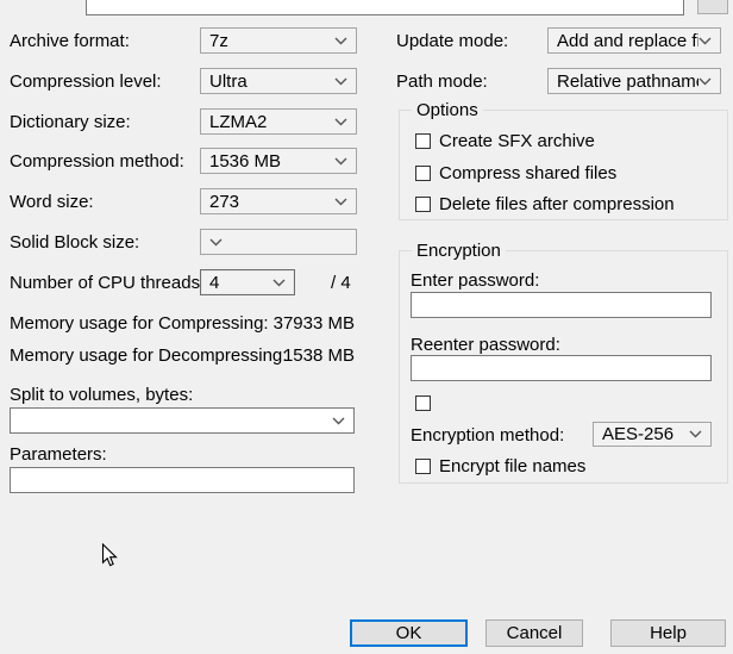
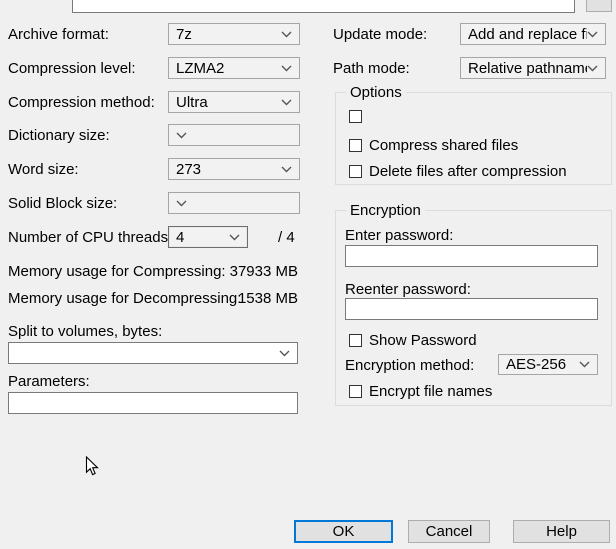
  Archive format:
  7z
  Compression level:
- Ultra
+ LZMA2
- Dictionary size:
+ Compression method:
- LZMA2
+ Ultra
- Compression method:
+ Dictionary size:
- 1536 MB
  Word size:
  273
  Solid Block size:
  Number of CPU threads
  4
  / 4
  Memory usage for Compressing:
  37933 MB
  Memory usage for Decompressing:
  1538 MB
  Split to volumes, bytes:
  Parameters:
  Update mode:
  Add and replace f
  Path mode:
  Relative pathnam
  Options
- Create SFX archive
  Compress shared files
  Delete files after compression
  Encryption
  Enter password:
  Reenter password:
+ Show Password
  Encryption method:
  AES-256
  Encrypt file names
  OK
  Cancel
  Help
